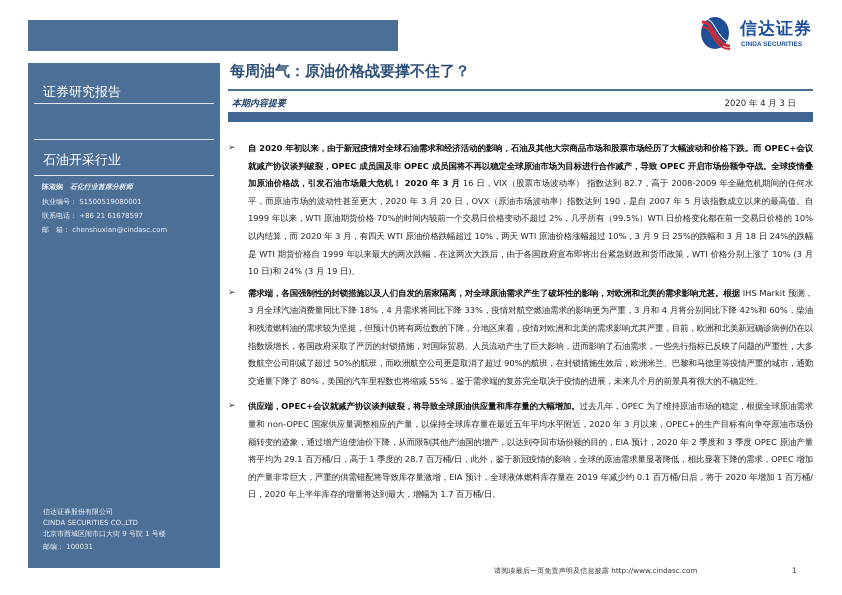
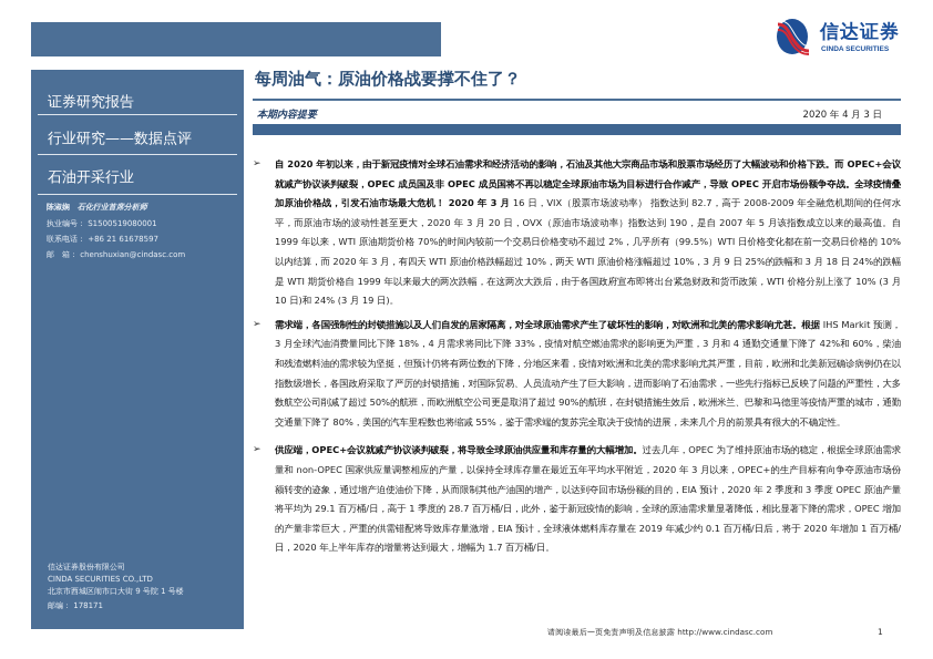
  信达证券
  证券研究报告
+ 行业研究——数据点评
  石油开采行业
  陈淑娴 石化行业首席分析师
  执业编号： S1500519080001
  联系电话： +86 21 61678597
  邮 箱： chenshuxian@cindasc.com
  信达证券股份有限公司
  CINDA SECURITIES CO.,LTD
  北京市西城区闹市口大街 9 号院 1 号楼
- 邮编： 100031
+ 邮编： 178171
  每周油气：原油价格战要撑不住了？
  本期内容提要
  2020 年 4 月 3 日
  ➢
  自 2020 年初以来，由于新冠疫情对全球石油需求和经济活动的影响，石油及其他大宗商品市场和股票市场经历了大幅波动和价格下跌。而 OPEC+会议就减产协议谈判破裂，OPEC 成员国及非 OPEC 成员国将不再以稳定全球原油市场为目标进行合作减产，导致 OPEC 开启市场份额争夺战。全球疫情叠加原油价格战，引发石油市场最大危机！ 2020 年 3 月 16 日，VIX（股票市场波动率） 指数达到 82.7，高于 2008-2009 年全融危机期间的任何水平，而原油市场的波动性甚至更大，2020 年 3 月 20 日，OVX（原油市场波动率）指数达到 190，是自 2007 年 5 月该指数成立以来的最高值。自 1999 年以来，WTI 原油期货价格 70%的时间内较前一个交易日价格变动不超过 2%，几乎所有（99.5%）WTI 日价格变化都在前一交易日价格的 10%以内结算，而 2020 年 3 月，有四天 WTI 原油价格跌幅超过 10%，两天 WTI 原油价格涨幅超过 10%，3 月 9 日 25%的跌幅和 3 月 18 日 24%的跌幅是 WTI 期货价格自 1999 年以来最大的两次跌幅，在这两次大跌后，由于各国政府宣布即将出台紧急财政和货币政策，WTI 价格分别上涨了 10% (3 月 10 日)和 24% (3 月 19 日)。
  ➢
- 需求端，各国强制性的封锁措施以及人们自发的居家隔离，对全球原油需求产生了破坏性的影响，对欧洲和北美的需求影响尤甚。根据 IHS Markit 预测，3 月全球汽油消费量同比下降 18%，4 月需求将同比下降 33%，疫情对航空燃油需求的影响更为严重，3 月和 4 月将分别同比下降 42%和 60%，柴油和残渣燃料油的需求较为坚挺，但预计仍将有两位数的下降，分地区来看，疫情对欧洲和北美的需求影响尤其严重，目前，欧洲和北美新冠确诊病例仍在以指数级增长，各国政府采取了严厉的封锁措施，对国际贸易、人员流动产生了巨大影响，进而影响了石油需求，一些先行指标已反映了问题的严重性，大多数航空公司削减了超过 50%的航班，而欧洲航空公司更是取消了超过 90%的航班，在封锁措施生效后，欧洲米兰、巴黎和马德里等疫情严重的城市，通勤交通量下降了 80%，美国的汽车里程数也将缩减 55%，鉴于需求端的复苏完全取决于疫情的进展，未来几个月的前景具有很大的不确定性。
+ 需求端，各国强制性的封锁措施以及人们自发的居家隔离，对全球原油需求产生了破坏性的影响，对欧洲和北美的需求影响尤甚。根据 IHS Markit 预测，3 月全球汽油消费量同比下降 18%，4 月需求将同比下降 33%，疫情对航空燃油需求的影响更为严重，3 月和 4 通勤交通量下降了 42%和 60%，柴油和残渣燃料油的需求较为坚挺，但预计仍将有两位数的下降，分地区来看，疫情对欧洲和北美的需求影响尤其严重，目前，欧洲和北美新冠确诊病例仍在以指数级增长，各国政府采取了严厉的封锁措施，对国际贸易、人员流动产生了巨大影响，进而影响了石油需求，一些先行指标已反映了问题的严重性，大多数航空公司削减了超过 50%的航班，而欧洲航空公司更是取消了超过 90%的航班，在封锁措施生效后，欧洲米兰、巴黎和马德里等疫情严重的城市，通勤交通量下降了 80%，美国的汽车里程数也将缩减 55%，鉴于需求端的复苏完全取决于疫情的进展，未来几个月的前景具有很大的不确定性。
  ➢
  供应端，OPEC+会议就减产协议谈判破裂，将导致全球原油供应量和库存量的大幅增加。过去几年，OPEC 为了维持原油市场的稳定，根据全球原油需求量和 non-OPEC 国家供应量调整相应的产量，以保持全球库存量在最近五年平均水平附近，2020 年 3 月以来，OPEC+的生产目标有向争夺原油市场份额转变的迹象，通过增产迫使油价下降，从而限制其他产油国的增产，以达到夺回市场份额的目的，EIA 预计，2020 年 2 季度和 3 季度 OPEC 原油产量将平均为 29.1 百万桶/日，高于 1 季度的 28.7 百万桶/日，此外，鉴于新冠疫情的影响，全球的原油需求量显著降低，相比显著下降的需求，OPEC 增加的产量非常巨大，严重的供需错配将导致库存量激增，EIA 预计，全球液体燃料库存量在 2019 年减少约 0.1 百万桶/日后，将于 2020 年增加 1 百万桶/日，2020 年上半年库存的增量将达到最大，增幅为 1.7 百万桶/日。
  请阅读最后一页免责声明及信息披露 http://www.cindasc.com
  1
